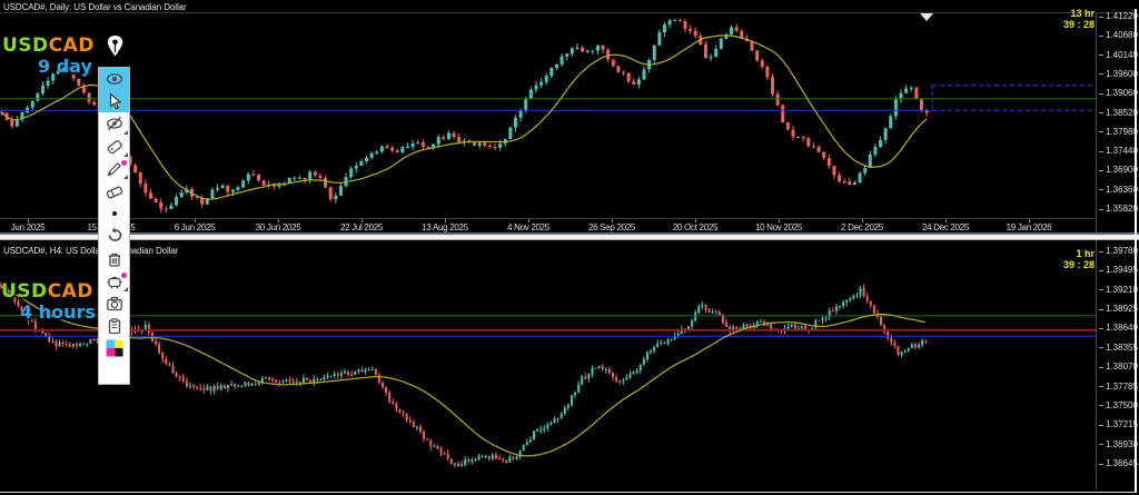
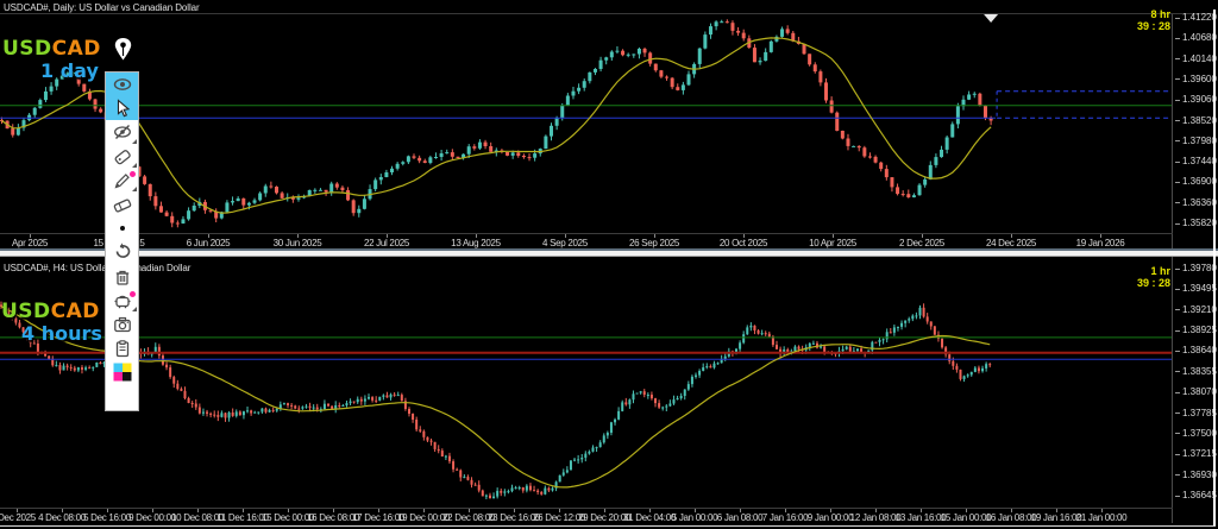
  USDCAD#, Daily: US Dollar vs Canadian Dollar
  USDCAD
- 9 day
+ 1 day
- 13 hr
+ 8 hr
  39 : 28
  1.4122
  1.4068
  1.4014
  1.3960
  1.3906
  1.3852
  1.3798
  1.3744
  1.3690
  1.3636
  1.3582
- Jun 2025
+ Apr 2025
  6 Jun 2025
  30 Jun 2025
  22 Jul 2025
  13 Aug 2025
- 4 Nov 2025
+ 4 Sep 2025
  26 Sep 2025
  20 Oct 2025
- 10 Nov 2025
+ 10 Apr 2025
  2 Dec 2025
  24 Dec 2025
  19 Jan 2026
  USDCAD#, H4: US Dolladian Dollar
  USDCAD
  4 hours
  1 hr
  39 : 28
  1.3978
  1.3949
  1.3921
  1.3892
  1.3864
  1.3835
  1.3807
  1.3778
  1.3750
  1.3721
  1.3693
  1.3664
+ Dec 2025
+ 4 Dec 08:00
+ 5 Dec 16:00
+ 9 Dec 00:00
+ 10 Dec 08:00
+ 11 Dec 16:00
+ 15 Dec 00:00
+ 16 Dec 08:00
+ 17 Dec 16:00
+ 19 Dec 00:00
+ 22 Dec 08:00
+ 23 Dec 16:00
+ 26 Dec 12:00
+ 29 Dec 20:00
+ 31 Dec 04:00
+ 5 Jan 00:00
+ 6 Jan 08:00
+ 7 Jan 16:00
+ 9 Jan 00:00
+ 12 Jan 08:00
+ 13 Jan 16:00
+ 15 Jan 00:00
+ 16 Jan 08:00
+ 19 Jan 16:00
+ 21 Jan 00:00
